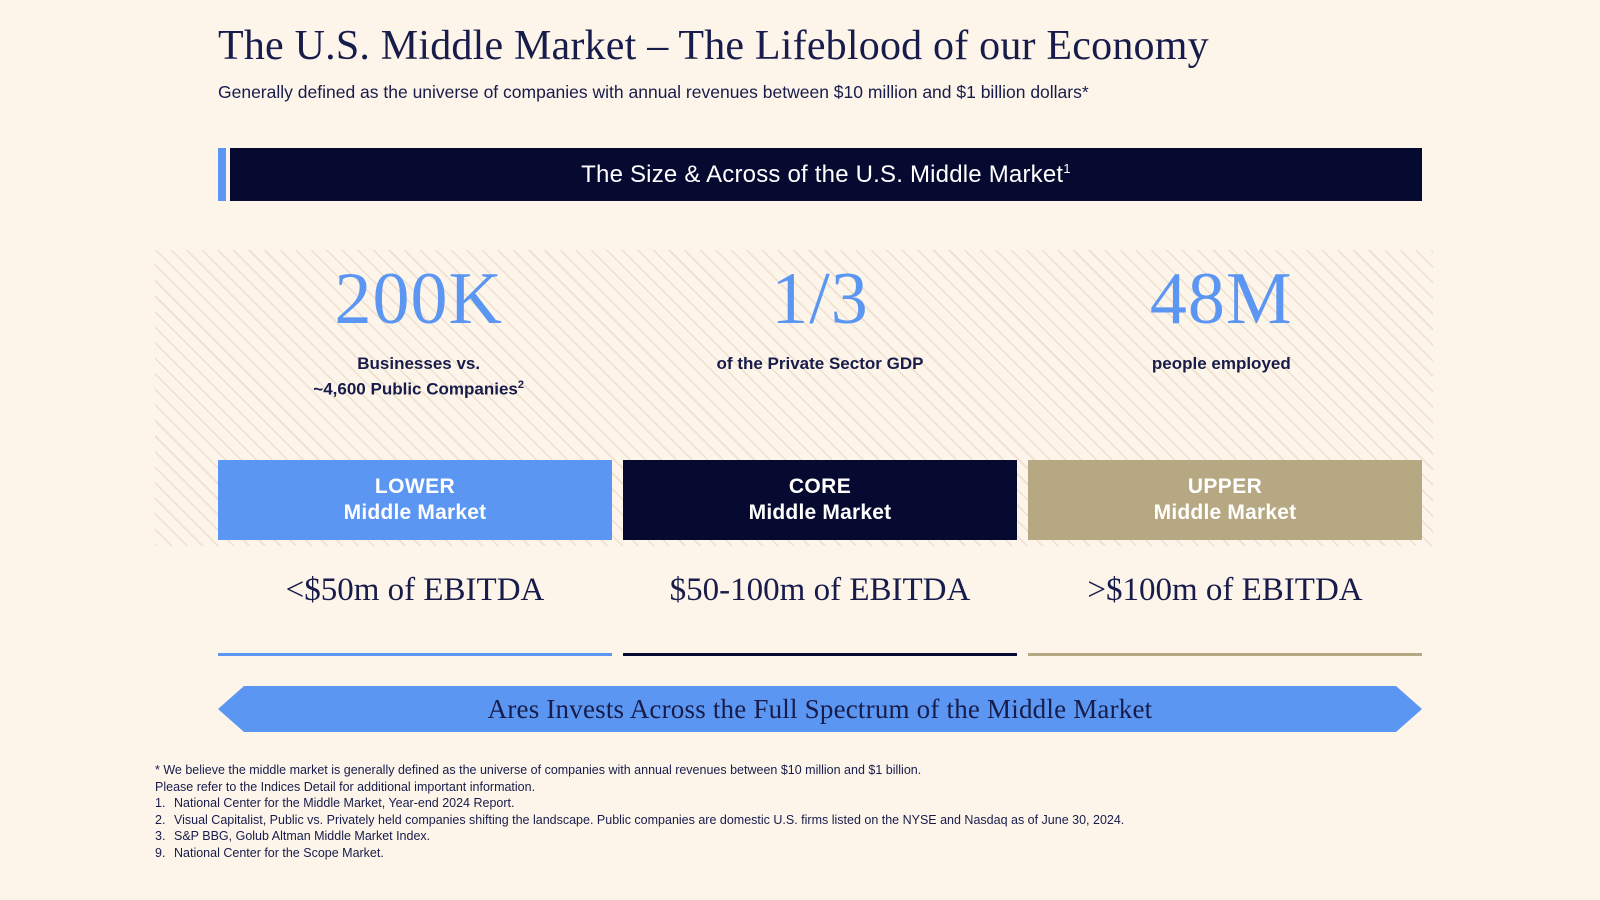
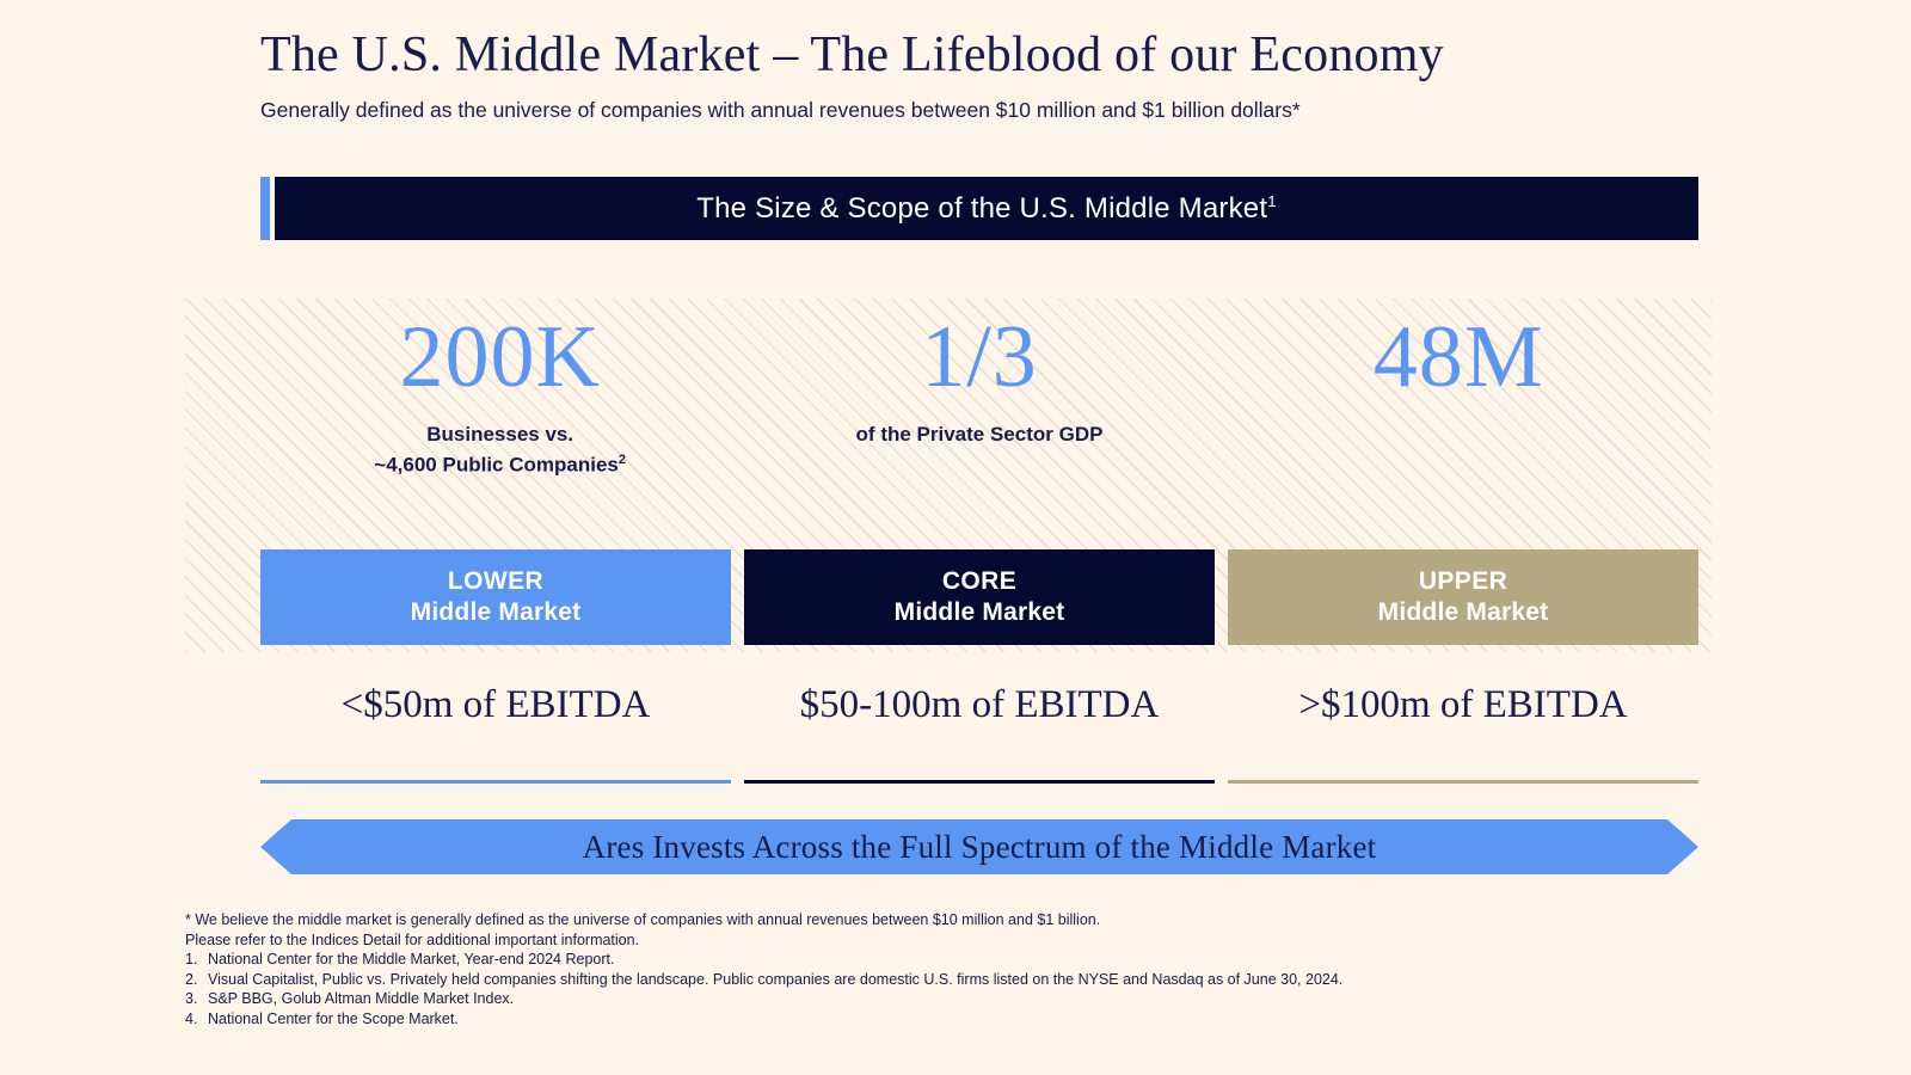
  The U.S. Middle Market – The Lifeblood of our Economy
  Generally defined as the universe of companies with annual revenues between $10 million and $1 billion dollars*
- The Size & Across of the U.S. Middle Market1
+ The Size & Scope of the U.S. Middle Market1
  200K
  Businesses vs.
  ~4,600 Public Companies2
  1/3
  of the Private Sector GDP
  48M
- people employed
  LOWER
  Middle Market
  CORE
  Middle Market
  UPPER
  Middle Market
  <$50m of EBITDA
  $50-100m of EBITDA
  >$100m of EBITDA
  Ares Invests Across the Full Spectrum of the Middle Market
  * We believe the middle market is generally defined as the universe of companies with annual revenues between $10 million and $1 billion.
  Please refer to the Indices Detail for additional important information.
  1.
  National Center for the Middle Market, Year-end 2024 Report.
  2.
  Visual Capitalist, Public vs. Privately held companies shifting the landscape. Public companies are domestic U.S. firms listed on the NYSE and Nasdaq as of June 30, 2024.
  3.
  S&P BBG, Golub Altman Middle Market Index.
- 9.
+ 4.
  National Center for the Scope Market.
